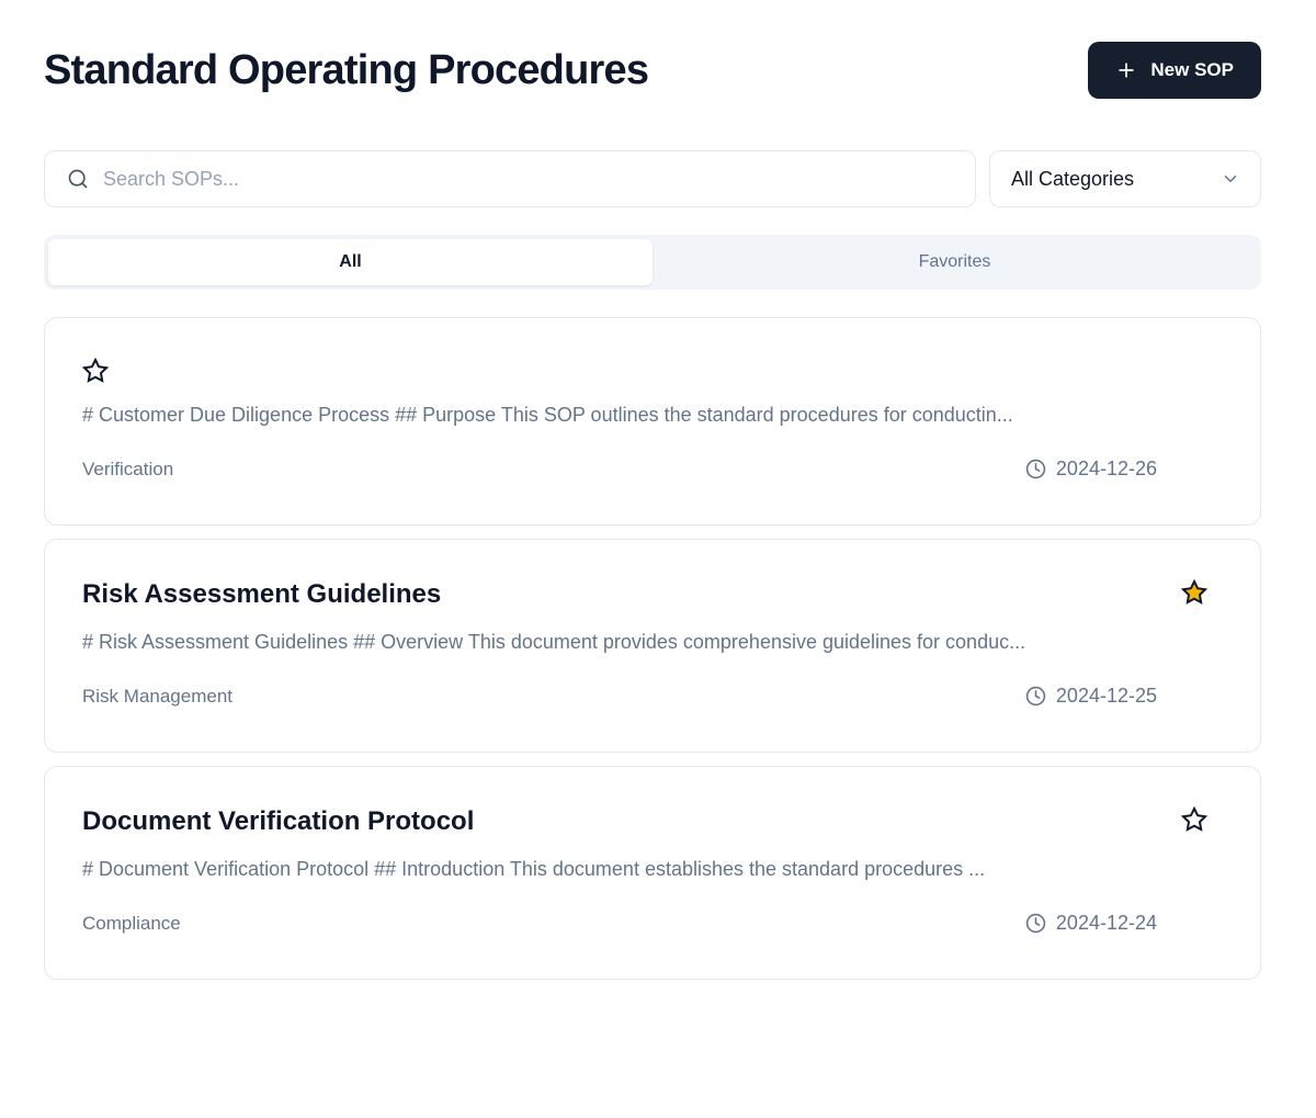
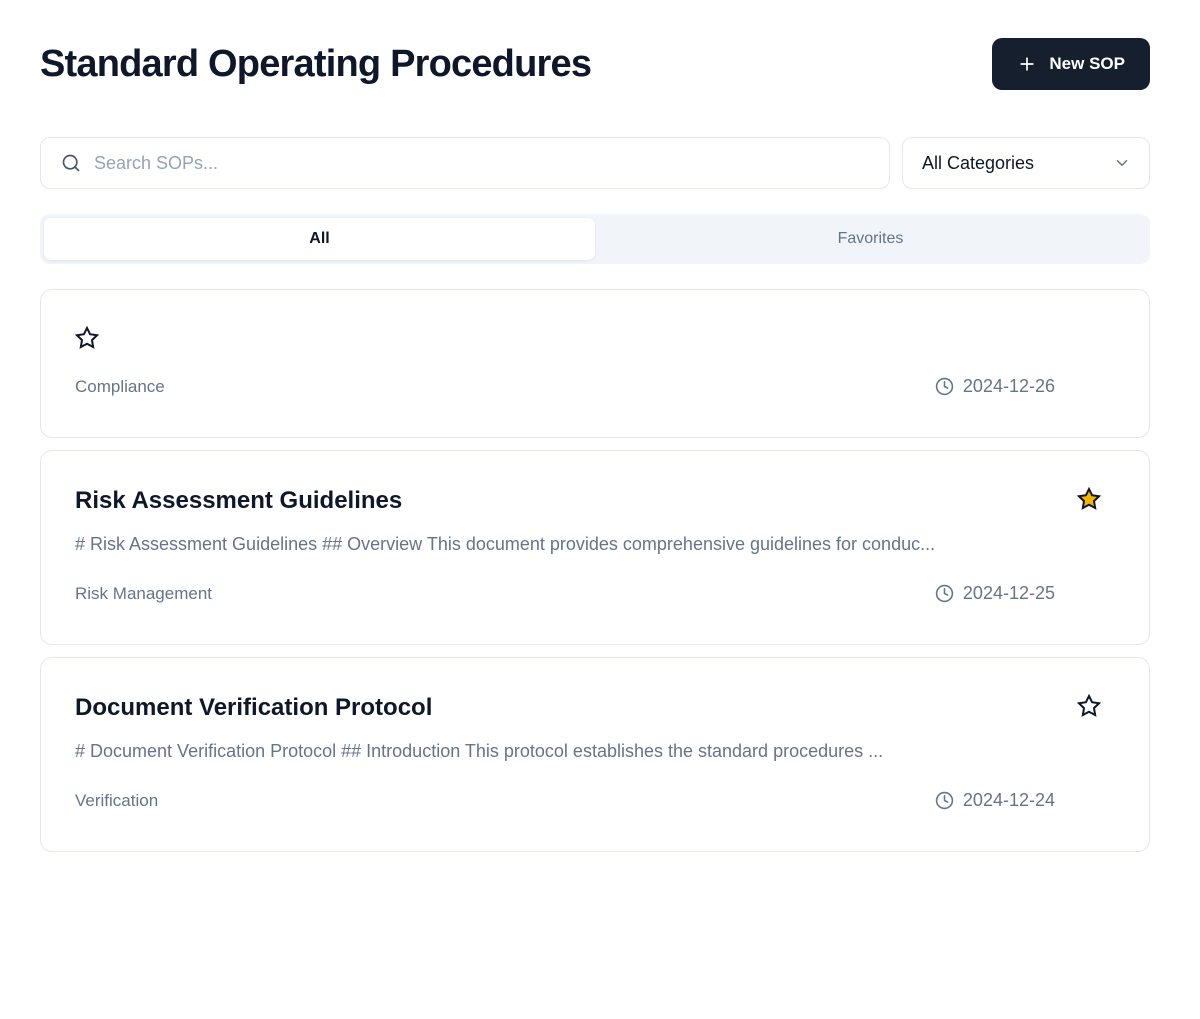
  Standard Operating Procedures
  New SOP
  Search SOPs...
  All Categories
  All
  Favorites
- # Customer Due Diligence Process ## Purpose This SOP outlines the standard procedures for conductin...
- Verification
+ Compliance
  2024-12-26
  Risk Assessment Guidelines
  # Risk Assessment Guidelines ## Overview This document provides comprehensive guidelines for conduc...
  Risk Management
  2024-12-25
  Document Verification Protocol
- # Document Verification Protocol ## Introduction This document establishes the standard procedures ...
+ # Document Verification Protocol ## Introduction This protocol establishes the standard procedures ...
- Compliance
+ Verification
  2024-12-24
